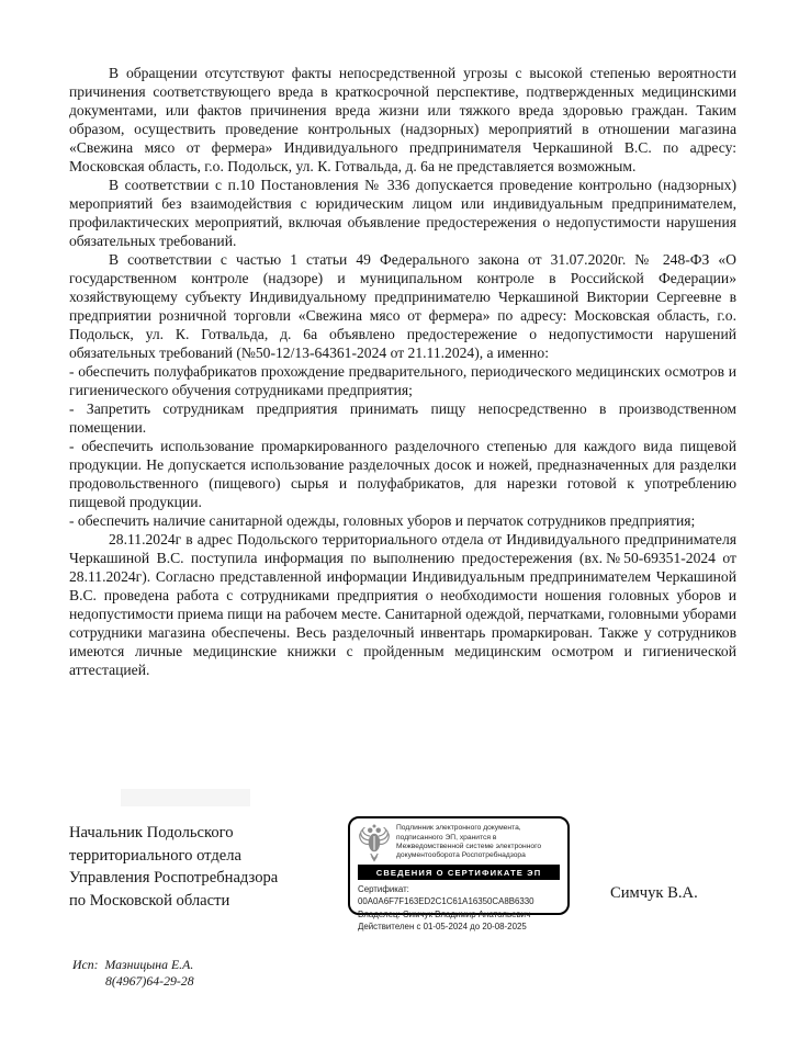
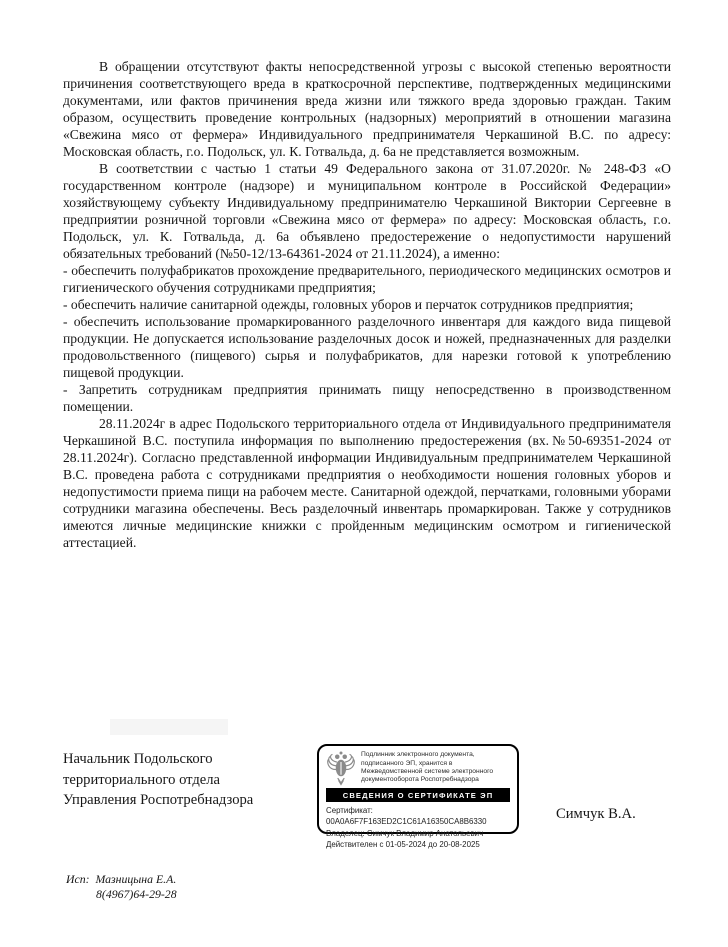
  В обращении отсутствуют факты непосредственной угрозы с высокой степенью вероятности причинения соответствующего вреда в краткосрочной перспективе, подтвержденных медицинскими документами, или фактов причинения вреда жизни или тяжкого вреда здоровью граждан. Таким образом, осуществить проведение контрольных (надзорных) мероприятий в отношении магазина «Свежина мясо от фермера» Индивидуального предпринимателя Черкашиной В.С. по адресу: Московская область, г.о. Подольск, ул. К. Готвальда, д. 6а не представляется возможным.
- В соответствии с п.10 Постановления № 336 допускается проведение контрольно (надзорных) мероприятий без взаимодействия с юридическим лицом или индивидуальным предпринимателем, профилактических мероприятий, включая объявление предостережения о недопустимости нарушения обязательных требований.
  В соответствии с частью 1 статьи 49 Федерального закона от 31.07.2020г. № 248-ФЗ «О государственном контроле (надзоре) и муниципальном контроле в Российской Федерации» хозяйствующему субъекту Индивидуальному предпринимателю Черкашиной Виктории Сергеевне в предприятии розничной торговли «Свежина мясо от фермера» по адресу: Московская область, г.о. Подольск, ул. К. Готвальда, д. 6а объявлено предостережение о недопустимости нарушений обязательных требований (№50-12/13-64361-2024 от 21.11.2024), а именно:
  - обеспечить полуфабрикатов прохождение предварительного, периодического медицинских осмотров и гигиенического обучения сотрудниками предприятия;
- - Запретить сотрудникам предприятия принимать пищу непосредственно в производственном помещении.
+ - обеспечить наличие санитарной одежды, головных уборов и перчаток сотрудников предприятия;
- - обеспечить использование промаркированного разделочного степенью для каждого вида пищевой продукции. Не допускается использование разделочных досок и ножей, предназначенных для разделки продовольственного (пищевого) сырья и полуфабрикатов, для нарезки готовой к употреблению пищевой продукции.
+ - обеспечить использование промаркированного разделочного инвентаря для каждого вида пищевой продукции. Не допускается использование разделочных досок и ножей, предназначенных для разделки продовольственного (пищевого) сырья и полуфабрикатов, для нарезки готовой к употреблению пищевой продукции.
- - обеспечить наличие санитарной одежды, головных уборов и перчаток сотрудников предприятия;
+ - Запретить сотрудникам предприятия принимать пищу непосредственно в производственном помещении.
  28.11.2024г в адрес Подольского территориального отдела от Индивидуального предпринимателя Черкашиной В.С. поступила информация по выполнению предостережения (вх.№50-69351-2024 от 28.11.2024г). Согласно представленной информации Индивидуальным предпринимателем Черкашиной В.С. проведена работа с сотрудниками предприятия о необходимости ношения головных уборов и недопустимости приема пищи на рабочем месте. Санитарной одеждой, перчатками, головными уборами сотрудники магазина обеспечены. Весь разделочный инвентарь промаркирован. Также у сотрудников имеются личные медицинские книжки с пройденным медицинским осмотром и гигиенической аттестацией.
  Начальник Подольского
  территориального отдела
  Управления Роспотребнадзора
- по Московской области
  СВЕДЕНИЯ О СЕРТИФИКАТЕ ЭП
  Сертификат: 00A0A6F7F163ED2C1C61A16350CA8B6330
  Владелец: Симчук Владимир Анатольевич
  Действителен с 01-05-2024 до 20-08-2025
  Симчук В.А.
  Исп: Мазницына Е.А.
  8(4967)64-29-28
